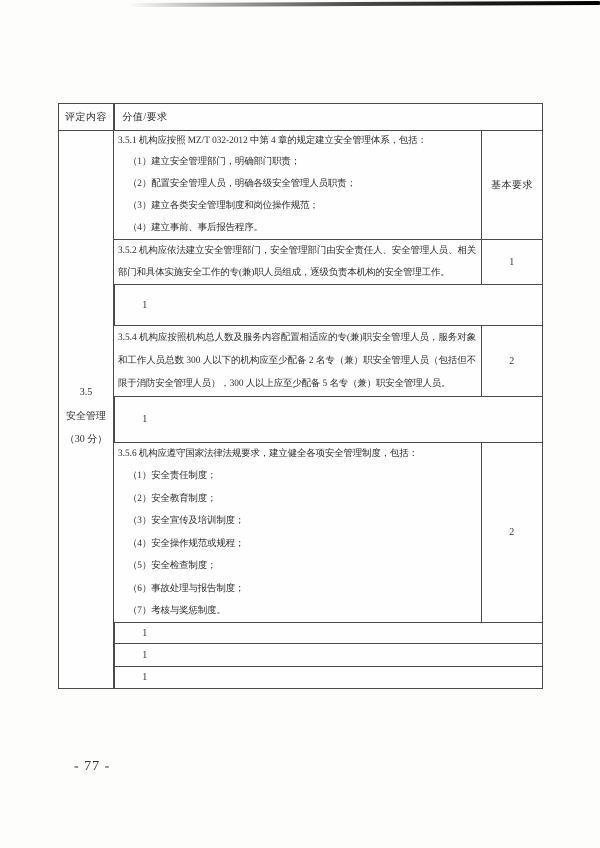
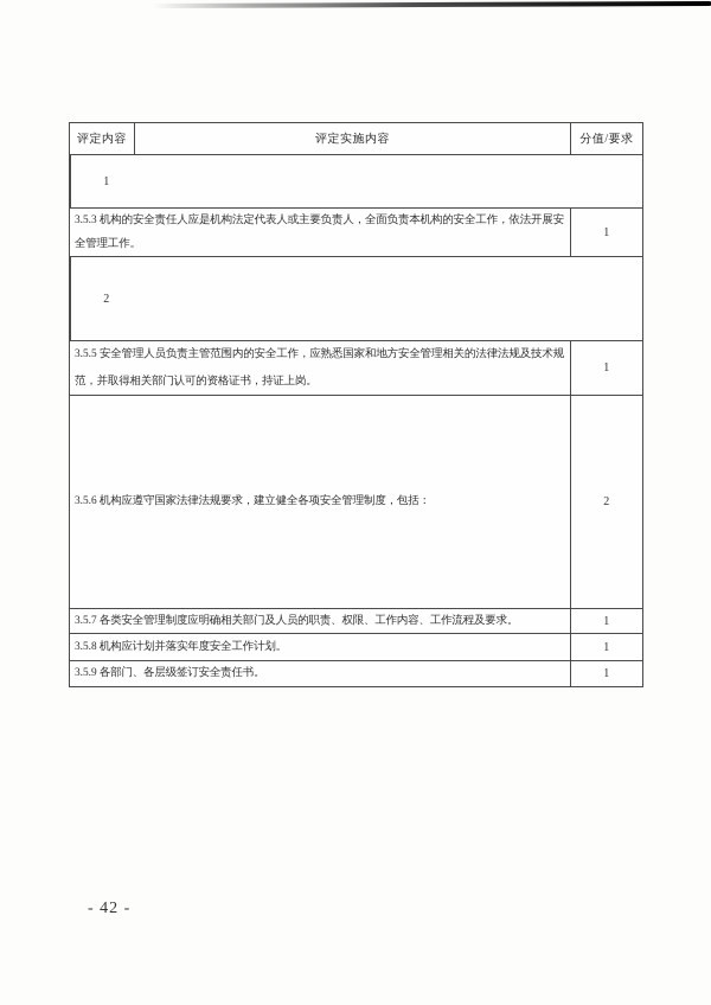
  评定内容
+ 评定实施内容
  分值/要求
- 3.5
- 安全管理
- （30 分）
- 3.5.1 机构应按照 MZ/T 032-2012 中第 4 章的规定建立安全管理体系，包括：
- （1）建立安全管理部门，明确部门职责；
- （2）配置安全管理人员，明确各级安全管理人员职责；
- （3）建立各类安全管理制度和岗位操作规范；
- （4）建立事前、事后报告程序。
- 基本要求
- 3.5.2 机构应依法建立安全管理部门，安全管理部门由安全责任人、安全管理人员、相关部门和具体实施安全工作的专(兼)职人员组成，逐级负责本机构的安全管理工作。
  1
+ 3.5.3 机构的安全责任人应是机构法定代表人或主要负责人，全面负责本机构的安全工作，依法开展安全管理工作。
  1
- 3.5.4 机构应按照机构总人数及服务内容配置相适应的专(兼)职安全管理人员，服务对象和工作人员总数 300 人以下的机构应至少配备 2 名专（兼）职安全管理人员（包括但不限于消防安全管理人员），300 人以上应至少配备 5 名专（兼）职安全管理人员。
  2
+ 3.5.5 安全管理人员负责主管范围内的安全工作，应熟悉国家和地方安全管理相关的法律法规及技术规范，并取得相关部门认可的资格证书，持证上岗。
  1
  3.5.6 机构应遵守国家法律法规要求，建立健全各项安全管理制度，包括：
- （1）安全责任制度；
- （2）安全教育制度；
- （3）安全宣传及培训制度；
- （4）安全操作规范或规程；
- （5）安全检查制度；
- （6）事故处理与报告制度；
- （7）考核与奖惩制度。
  2
+ 3.5.7 各类安全管理制度应明确相关部门及人员的职责、权限、工作内容、工作流程及要求。
  1
+ 3.5.8 机构应计划并落实年度安全工作计划。
  1
+ 3.5.9 各部门、各层级签订安全责任书。
  1
- - 77 -
+ - 42 -
